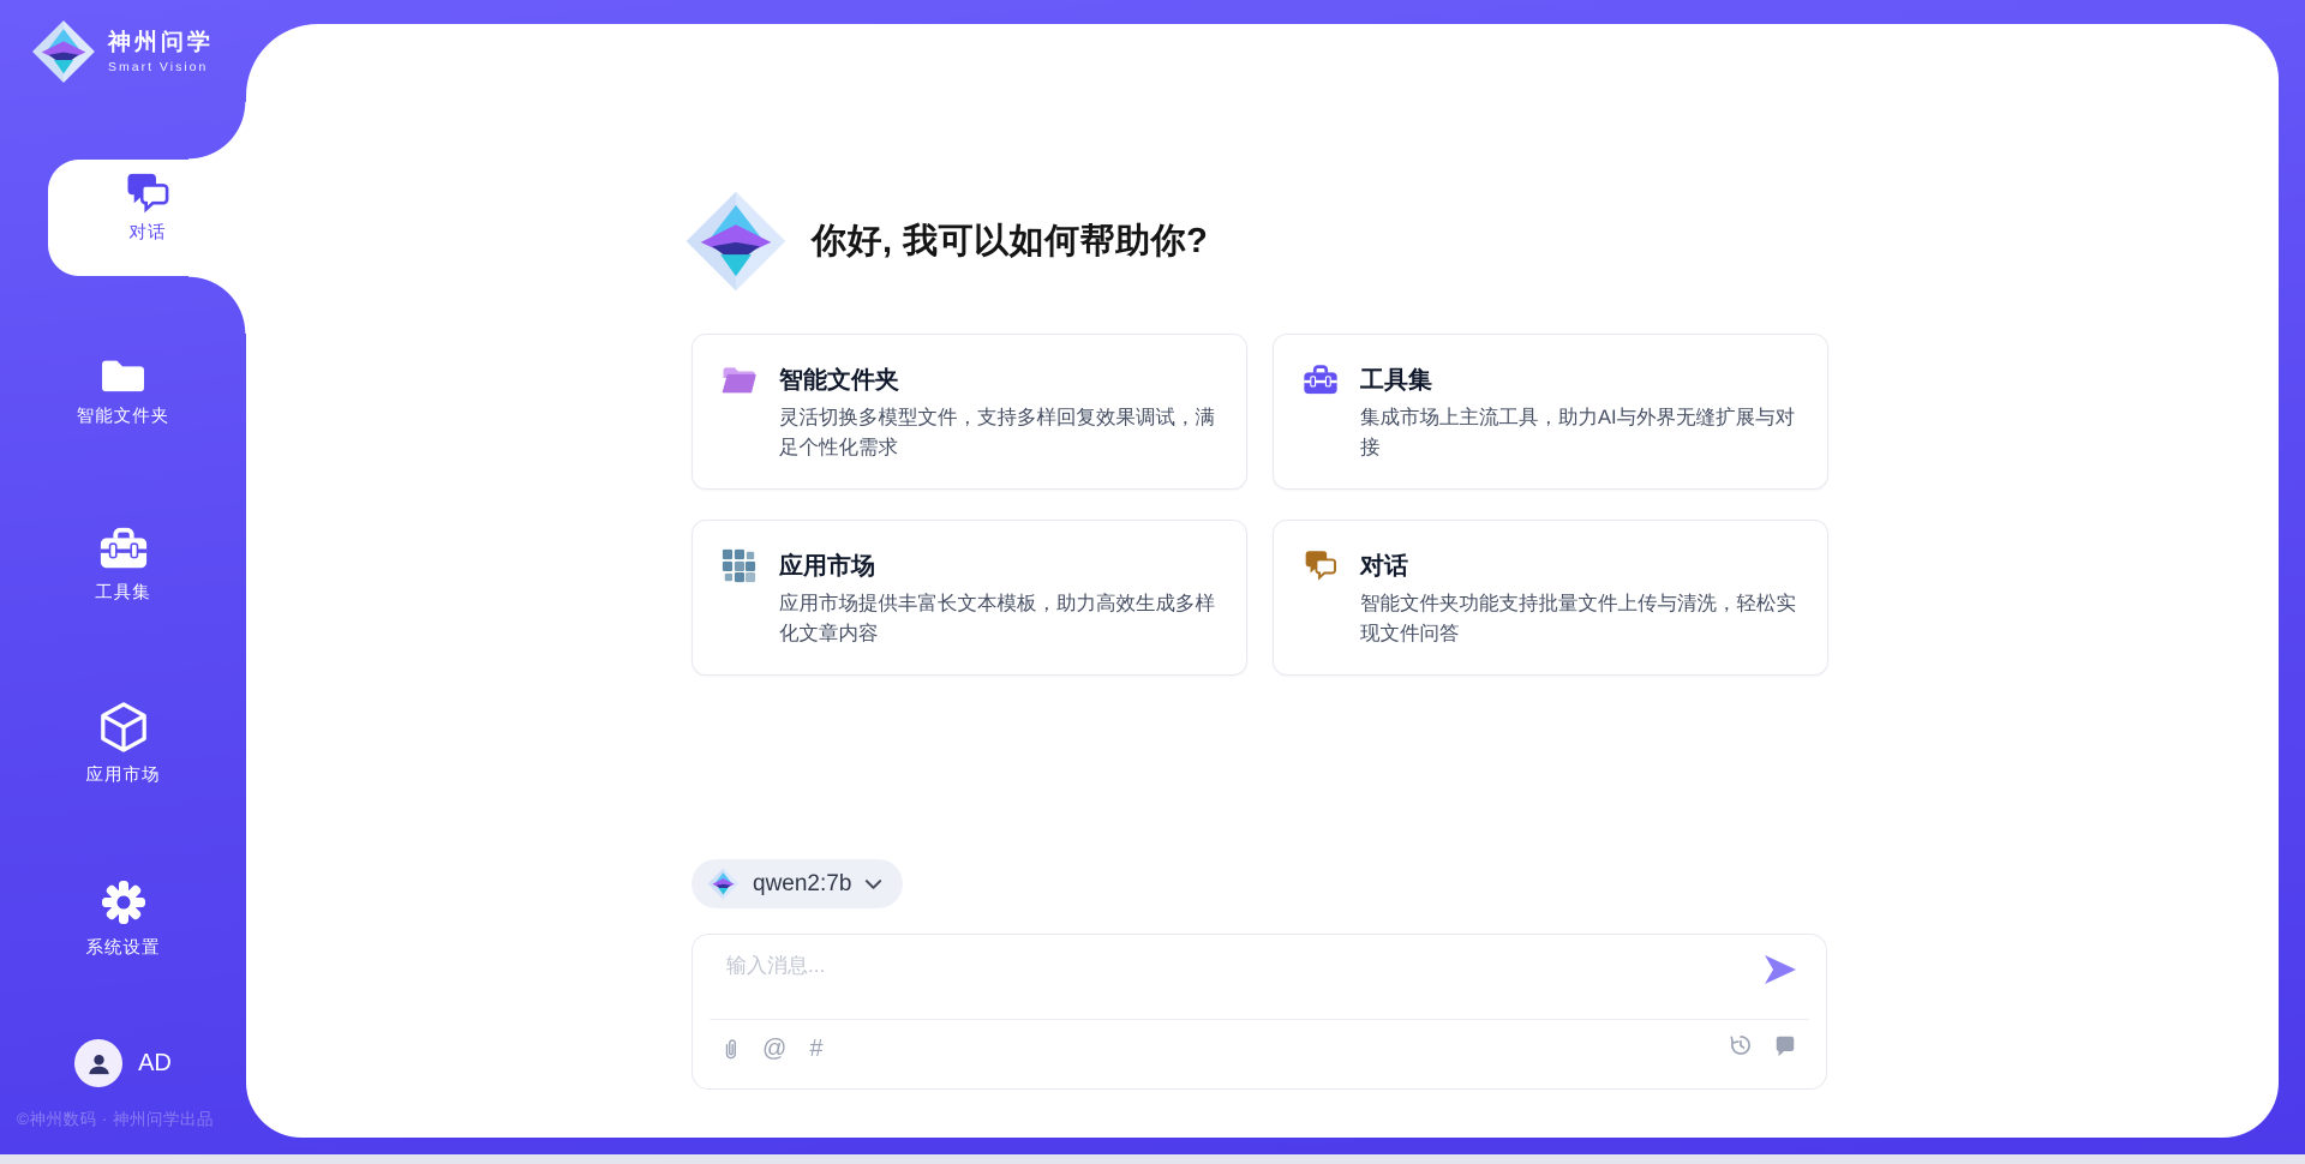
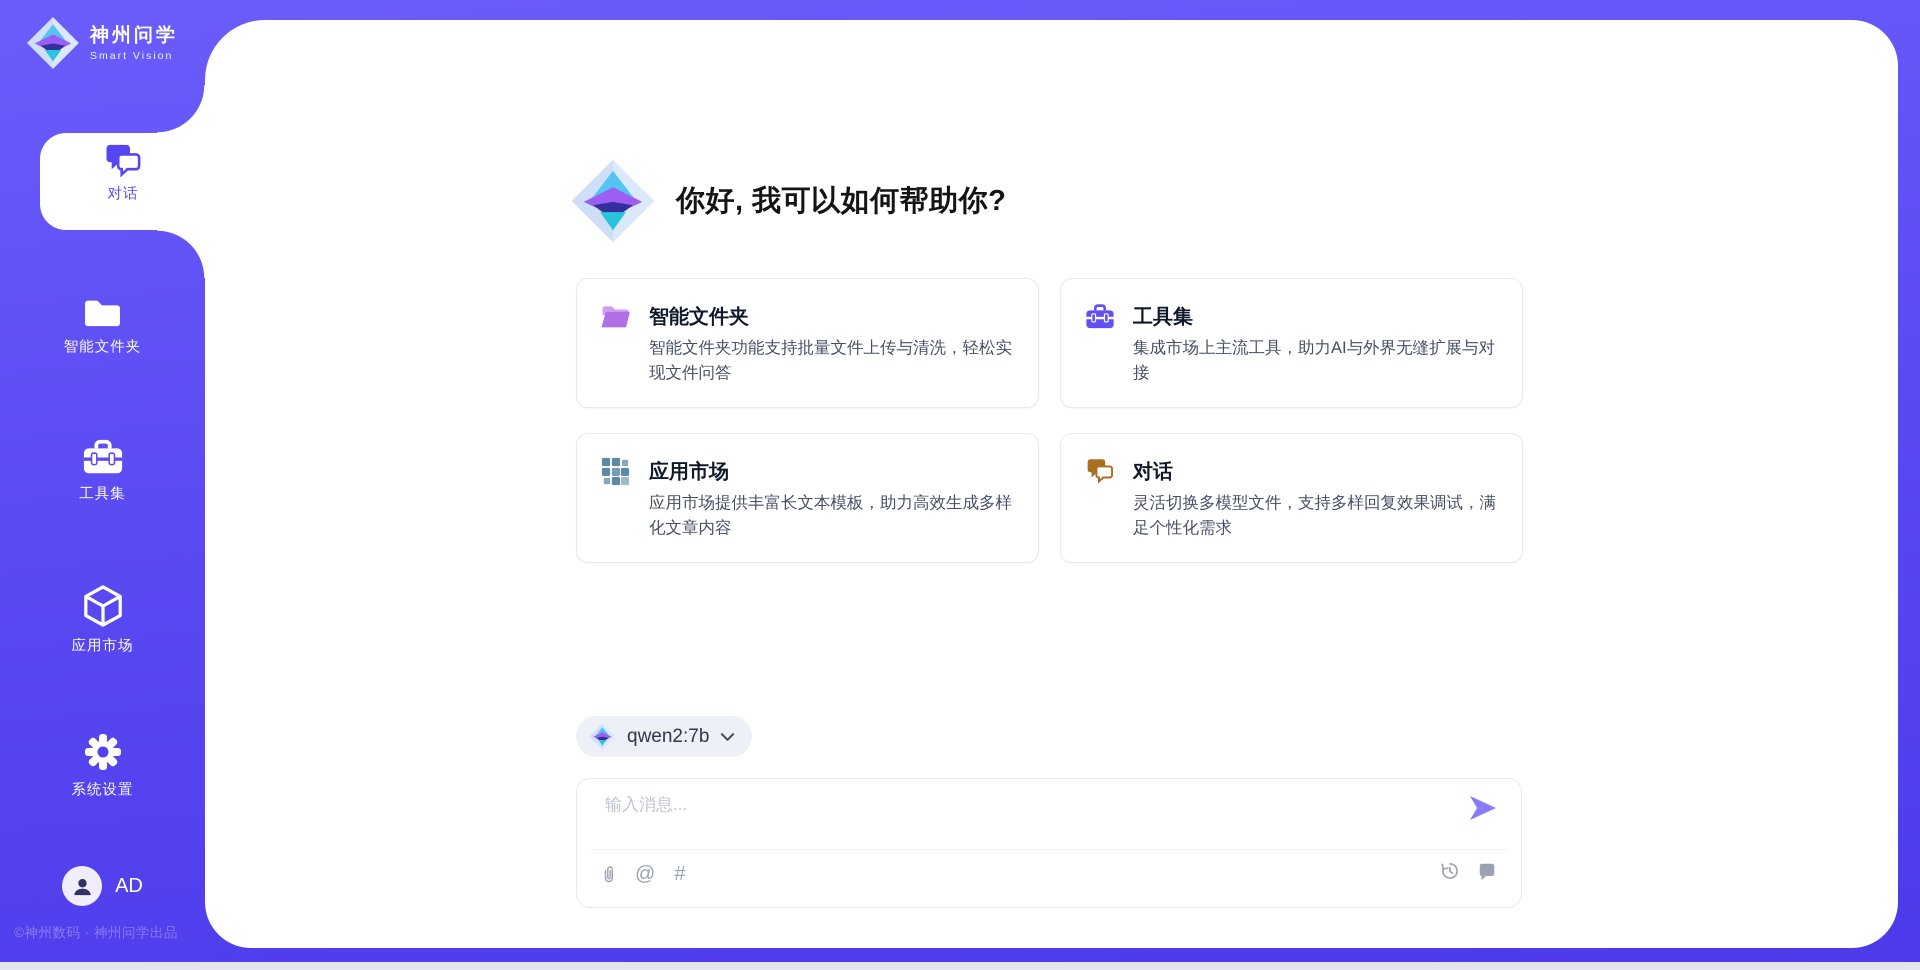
  神州问学
  Smart Vision
  对话
  智能文件夹
  工具集
  应用市场
  系统设置
  AD
  ©神州数码 · 神州问学出品
  你好, 我可以如何帮助你?
  智能文件夹
- 灵活切换多模型文件，支持多样回复效果调试，满足个性化需求
+ 智能文件夹功能支持批量文件上传与清洗，轻松实现文件问答
  工具集
  集成市场上主流工具，助力AI与外界无缝扩展与对接
  应用市场
  应用市场提供丰富长文本模板，助力高效生成多样化文章内容
  对话
- 智能文件夹功能支持批量文件上传与清洗，轻松实现文件问答
+ 灵活切换多模型文件，支持多样回复效果调试，满足个性化需求
  qwen2:7b
  输入消息...
  @
  #
